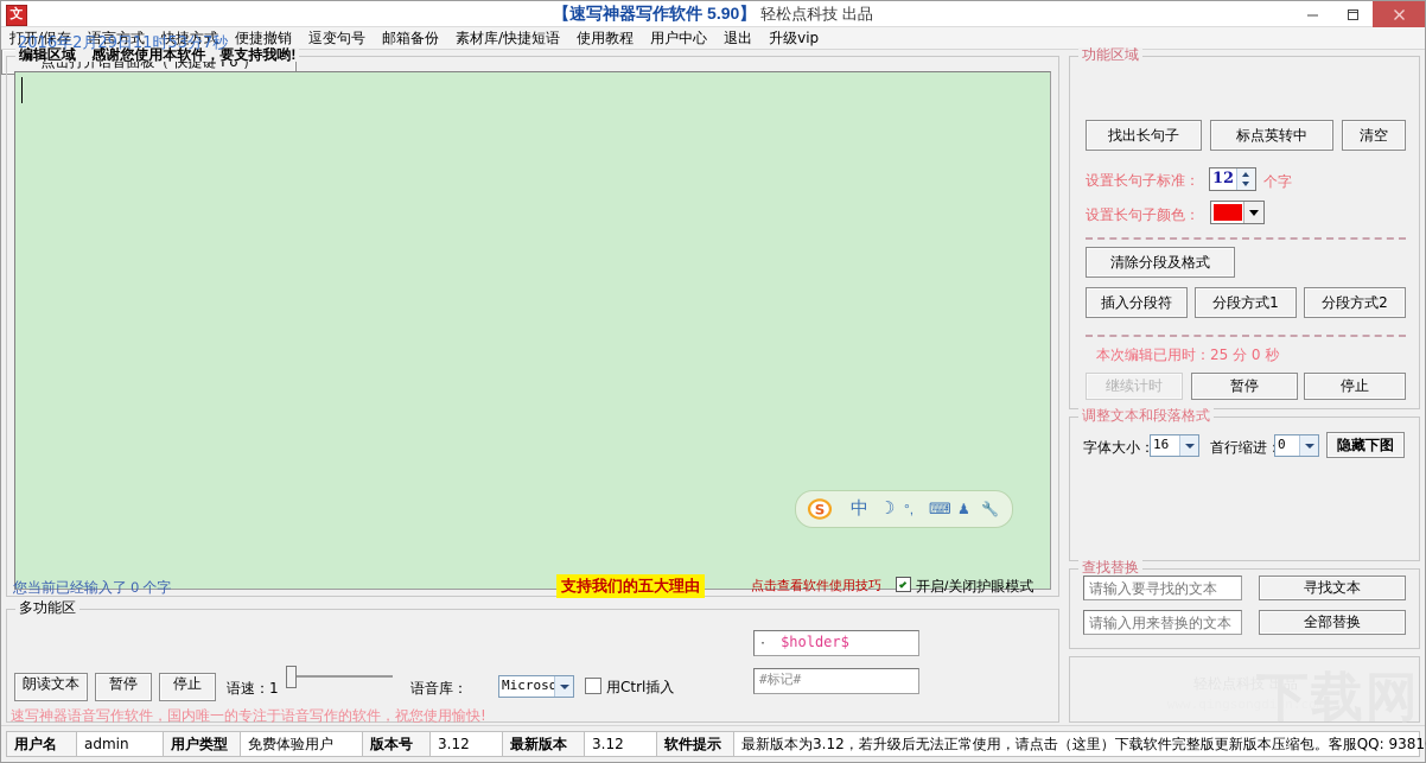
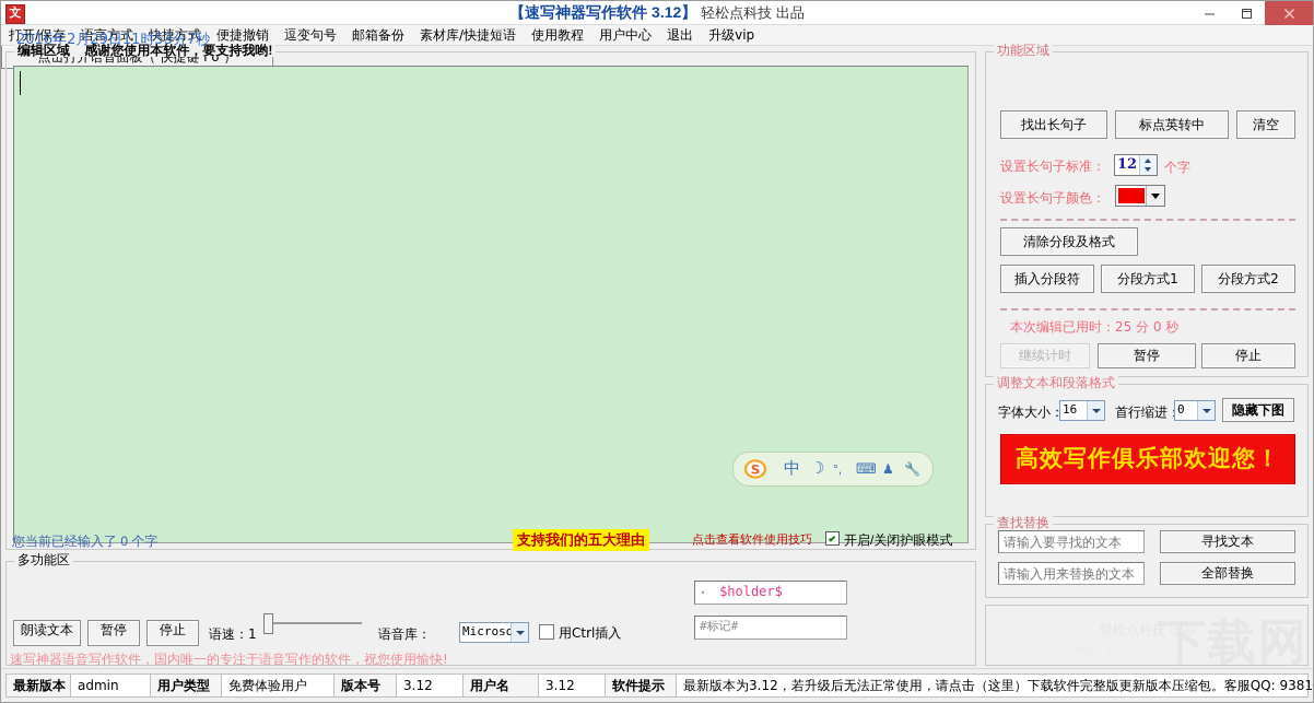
  文
- 【速写神器写作软件 5.90】 轻松点科技 出品
+ 【速写神器写作软件 3.12】 轻松点科技 出品
  打开/保存
  语言方式
  快捷方式
  便捷撤销
  逗变句号
  邮箱备份
  素材库/快捷短语
  使用教程
  用户中心
  退出
  升级vip
  编辑区域 感谢您使用本软件，要支持我哟!
  S
  中
  ☽
  °,
  ⌨
  ♟
  🔧
  您当前已经输入了 0 个字
  支持我们的五大理由
  点击查看软件使用技巧
  开启/关闭护眼模式
  多功能区
  朗读文本
  暂停
  停止
  语速：1
  语音库：
  Micros
  用Ctrl插入
  速写神器语音写作软件，国内唯一的专注于语音写作的软件，祝您使用愉快!
  · $holder$
  #标记#
  点击打开语音面板（ 快捷键 F6 ）
  功能区域
  2016年2月29日11时53分7秒
  找出长句子
  标点英转中
  清空
  设置长句子标准：
  12
  个字
  设置长句子颜色：
  清除分段及格式
  插入分段符
  分段方式1
  分段方式2
  本次编辑已用时：25 分 0 秒
  继续计时
  暂停
  停止
  调整文本和段落格式
  字体大小：
  16
  首行缩进
  0
  隐藏下图
+ 高效写作俱乐部欢迎您！
  查找替换
  请输入要寻找的文本
  寻找文本
  请输入用来替换的文本
  全部替换
  下载网
- 用户名
+ 最新版本
  admin
  用户类型
  免费体验用户
  版本号
  3.12
- 最新版本
+ 用户名
  3.12
  软件提示
  最新版本为3.12，若升级后无法正常使用，请点击（这里）下载软件完整版更新版本压缩包。客服QQ: 9381
